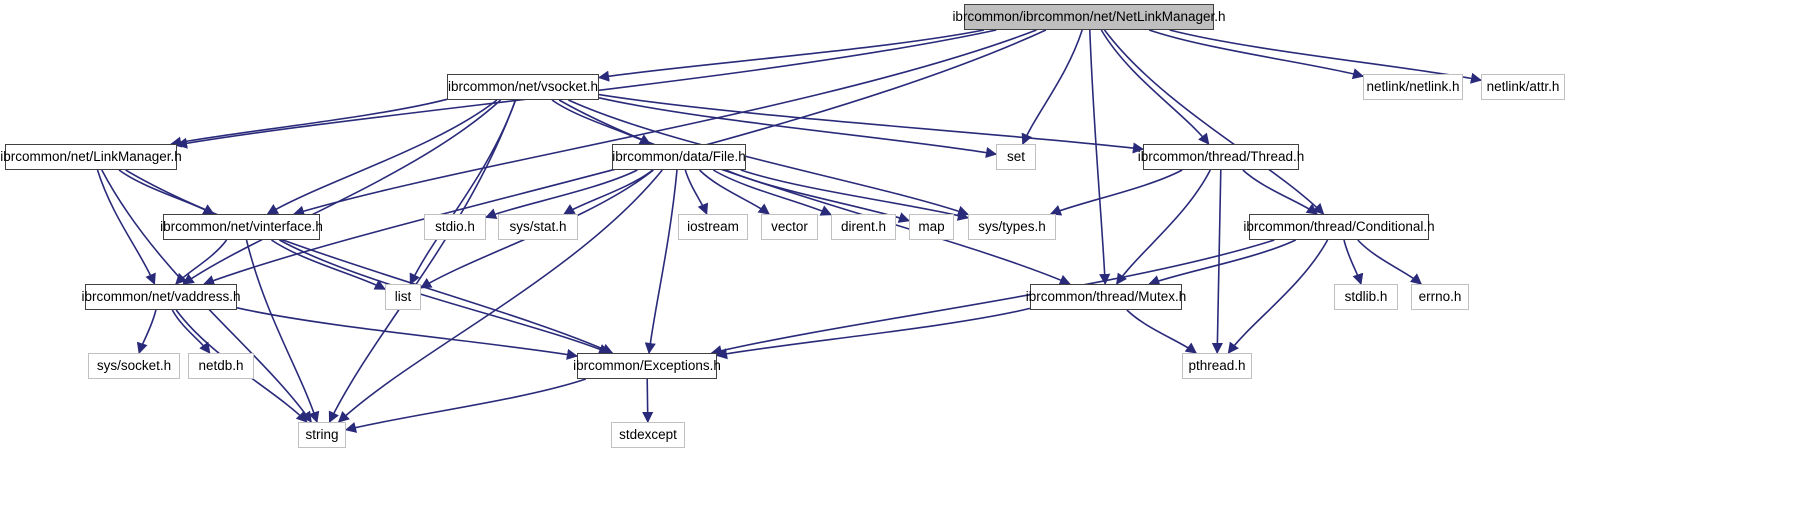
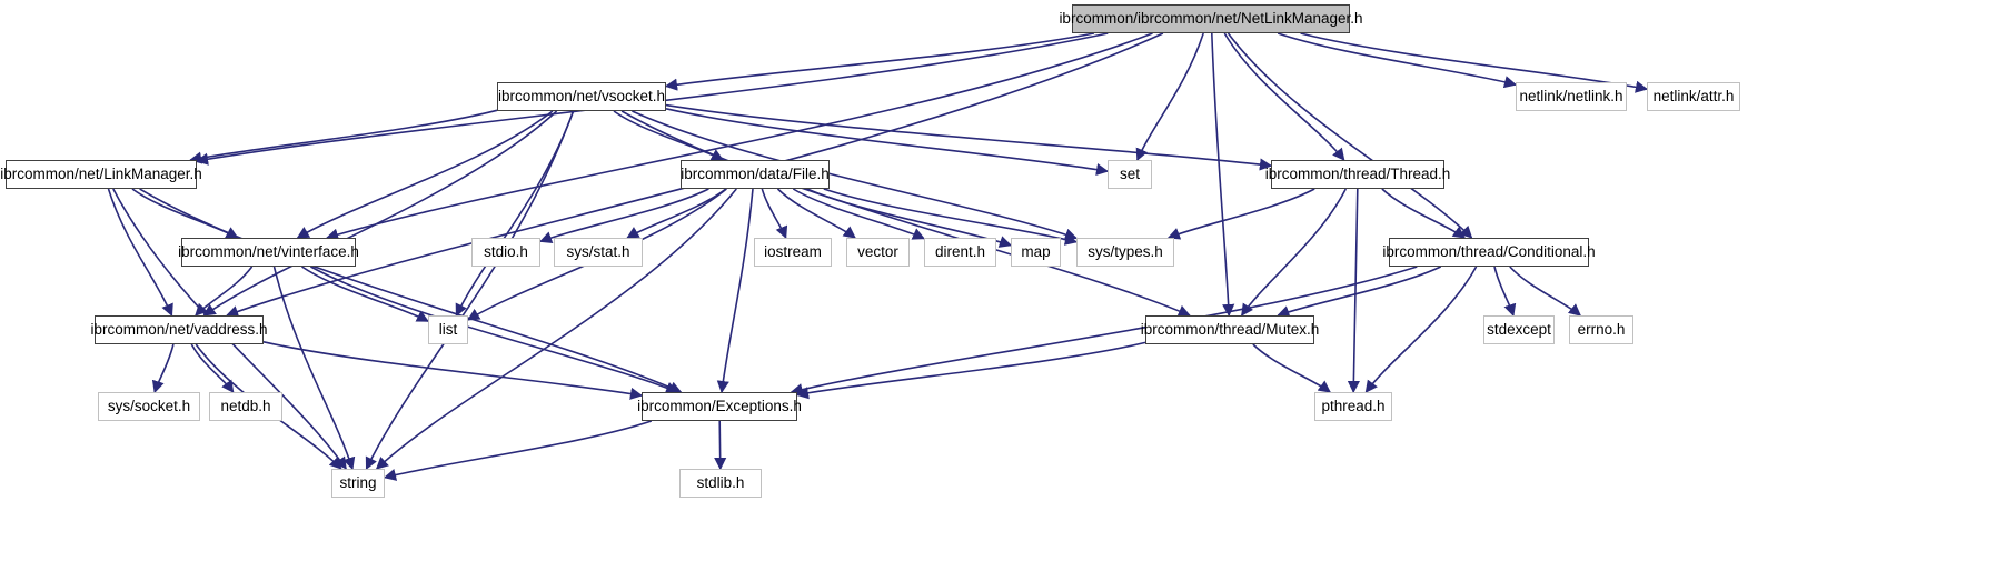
  ibrcommon/ibrcommon/net/NetLinkManager.h
  ibrcommon/net/vsocket.h
  netlink/netlink.h
  netlink/attr.h
  ibrcommon/net/LinkManager.h
  ibrcommon/data/File.h
  set
  ibrcommon/thread/Thread.h
  ibrcommon/net/vinterface.h
  stdio.h
  sys/stat.h
  iostream
  vector
  dirent.h
  map
  sys/types.h
  ibrcommon/thread/Conditional.h
  ibrcommon/net/vaddress.h
  list
  ibrcommon/thread/Mutex.h
- stdlib.h
+ stdexcept
  errno.h
  sys/socket.h
  netdb.h
  ibrcommon/Exceptions.h
  pthread.h
  string
- stdexcept
+ stdlib.h
